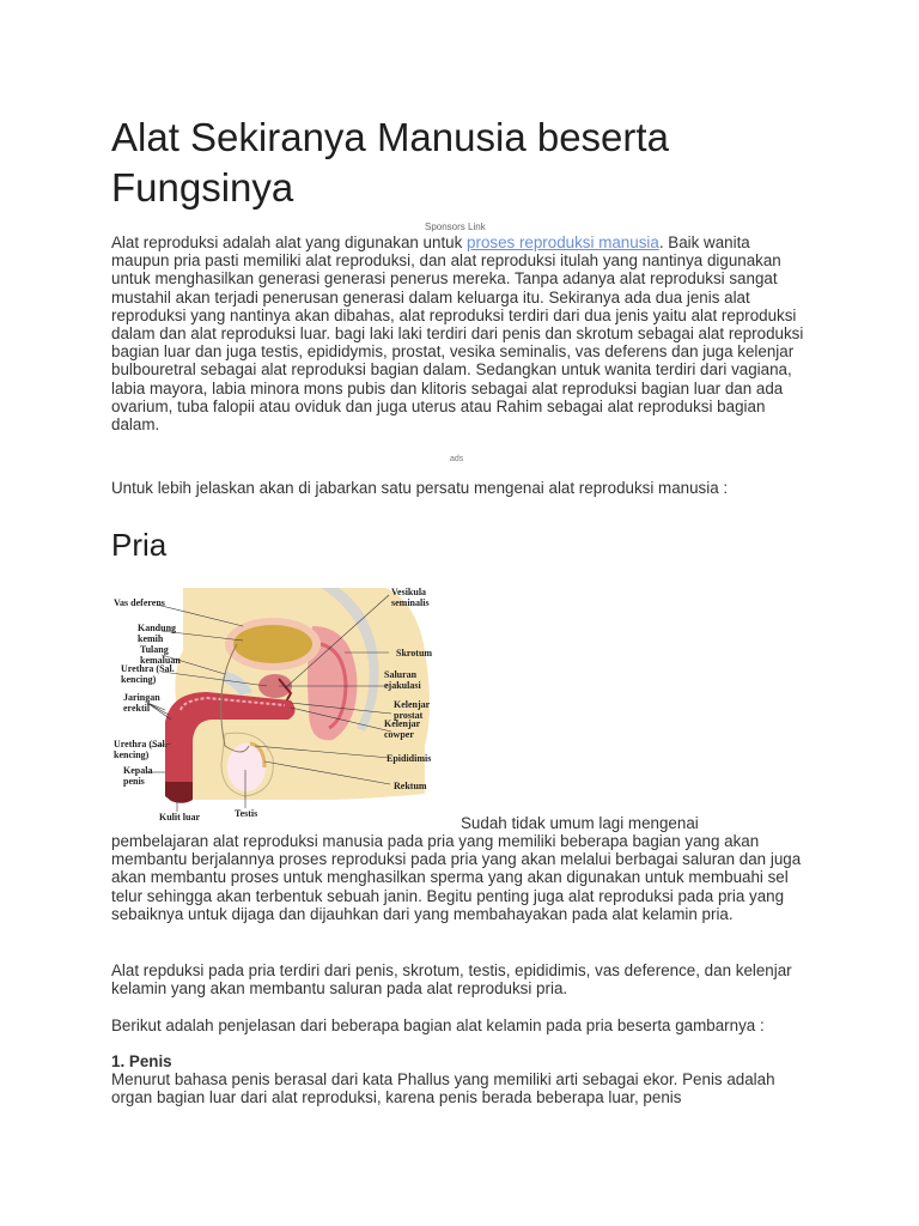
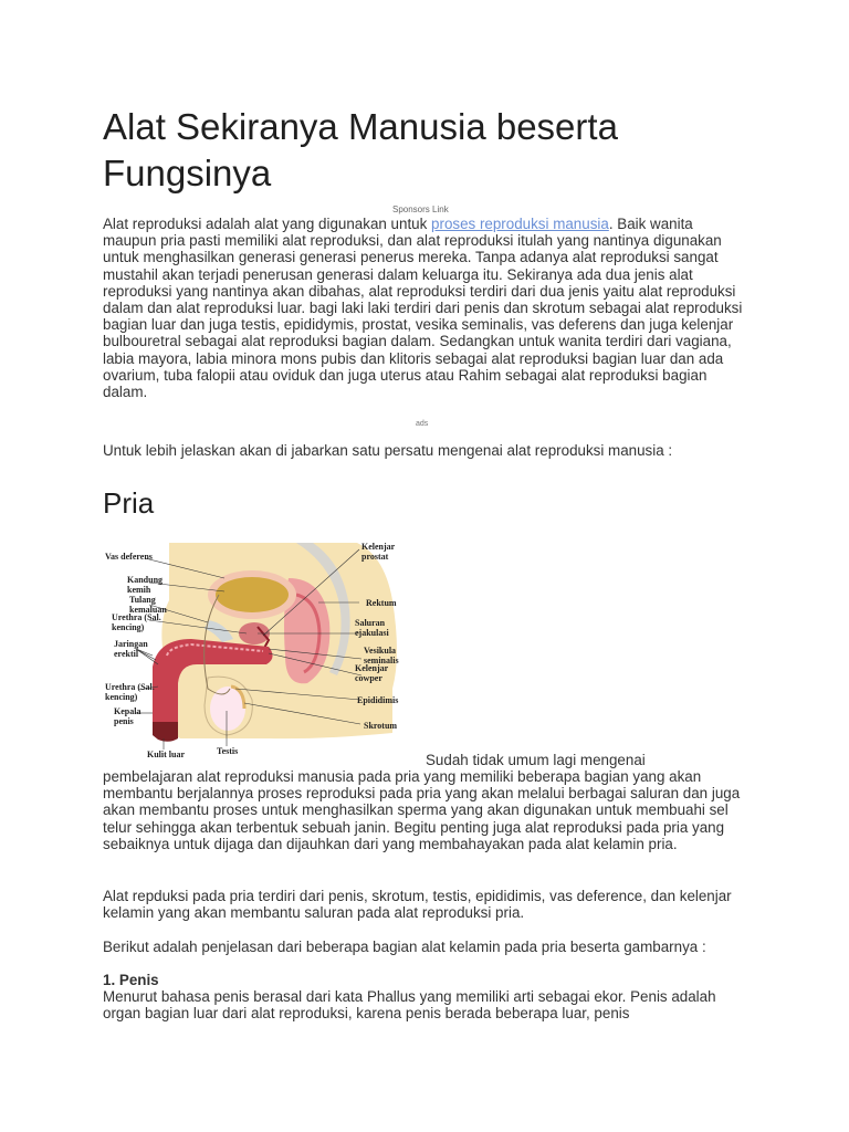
  Alat Sekiranya Manusia beserta Fungsinya
  Sponsors Link
  Alat reproduksi adalah alat yang digunakan untuk proses reproduksi manusia. Baik wanita maupun pria pasti memiliki alat reproduksi, dan alat reproduksi itulah yang nantinya digunakan untuk menghasilkan generasi generasi penerus mereka. Tanpa adanya alat reproduksi sangat mustahil akan terjadi penerusan generasi dalam keluarga itu. Sekiranya ada dua jenis alat reproduksi yang nantinya akan dibahas, alat reproduksi terdiri dari dua jenis yaitu alat reproduksi dalam dan alat reproduksi luar. bagi laki laki terdiri dari penis dan skrotum sebagai alat reproduksi bagian luar dan juga testis, epididymis, prostat, vesika seminalis, vas deferens dan juga kelenjar bulbouretral sebagai alat reproduksi bagian dalam. Sedangkan untuk wanita terdiri dari vagiana, labia mayora, labia minora mons pubis dan klitoris sebagai alat reproduksi bagian luar dan ada ovarium, tuba falopii atau oviduk dan juga uterus atau Rahim sebagai alat reproduksi bagian dalam.
  Untuk lebih jelaskan akan di jabarkan satu persatu mengenai alat reproduksi manusia :
  Pria
  Vas deferens
  Kandung kemih
  Tulang kemaluan
  Urethra (Sal. kencing)
  Jaringan erektil
  Urethra (Sal. kencing)
  Kepala penis
- Vesikula seminalis
+ Kelenjar prostat
- Skrotum
+ Rektum
  Saluran ejakulasi
- Kelenjar prostat
+ Vesikula seminalis
  Kelenjar cowper
  Epididimis
- Rektum
+ Skrotum
  Kulit luar
  Testis
  Sudah tidak umum lagi mengenai
  pembelajaran alat reproduksi manusia pada pria yang memiliki beberapa bagian yang akan membantu berjalannya proses reproduksi pada pria yang akan melalui berbagai saluran dan juga akan membantu proses untuk menghasilkan sperma yang akan digunakan untuk membuahi sel telur sehingga akan terbentuk sebuah janin. Begitu penting juga alat reproduksi pada pria yang sebaiknya untuk dijaga dan dijauhkan dari yang membahayakan pada alat kelamin pria.
  Alat repduksi pada pria terdiri dari penis, skrotum, testis, epididimis, vas deference, dan kelenjar kelamin yang akan membantu saluran pada alat reproduksi pria.
  Berikut adalah penjelasan dari beberapa bagian alat kelamin pada pria beserta gambarnya :
  1. Penis
  Menurut bahasa penis berasal dari kata Phallus yang memiliki arti sebagai ekor. Penis adalah organ bagian luar dari alat reproduksi, karena penis berada beberapa luar, penis
